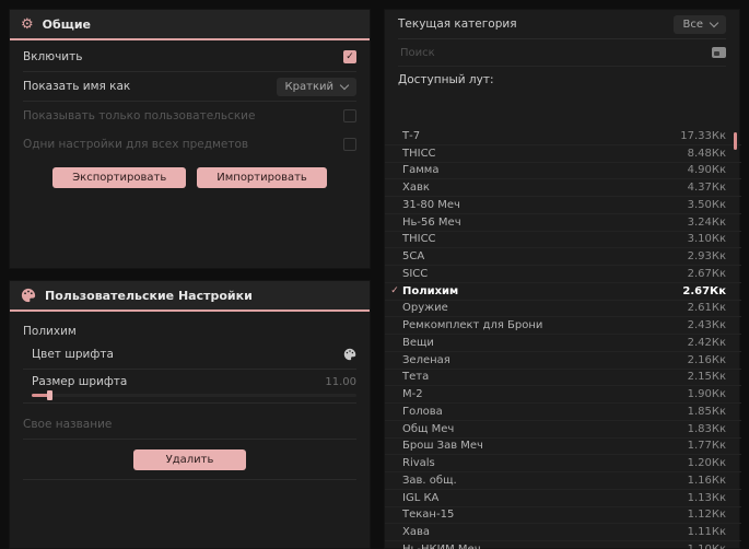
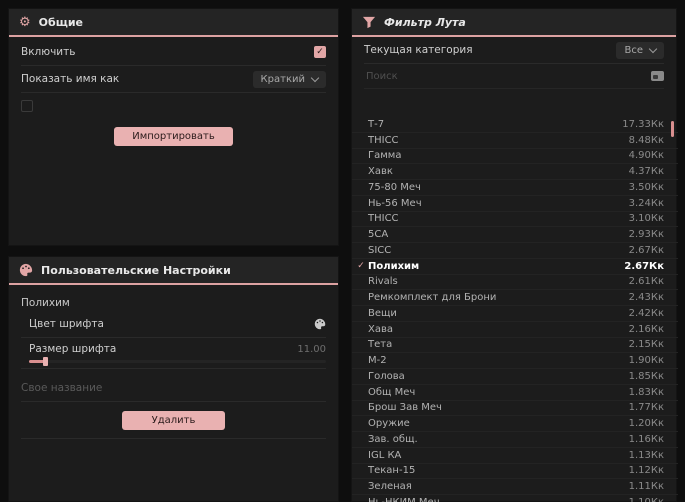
  ⚙
  Общие
  Включить
  ✓
  Показать имя как
  Краткий
- Показывать только пользовательские
- Одни настройки для всех предметов
- Экспортировать
  Импортировать
  Пользовательские Настройки
  Полихим
  Цвет шрифта
  Размер шрифта
  11.00
  Свое название
  Удалить
+ Фильтр Лута
  Текущая категория
  Все
  Поиск
- Доступный лут:
  Т-7
  17.33Кк
  THICC
  8.48Кк
  Гамма
  4.90Кк
  Хавк
  4.37Кк
- 31-80 Меч
+ 75-80 Меч
  3.50Кк
  Нь-56 Меч
  3.24Кк
  THICC
  3.10Кк
  5СА
  2.93Кк
  SICC
  2.67Кк
  ✓
  Полихим
  2.67Кк
- Оружие
+ Rivals
  2.61Кк
  Ремкомплект для Брони
  2.43Кк
  Вещи
  2.42Кк
- Зеленая
+ Хава
  2.16Кк
  Тета
  2.15Кк
  М-2
  1.90Кк
  Голова
  1.85Кк
  Общ Меч
  1.83Кк
  Брош Зав Меч
  1.77Кк
- Rivals
+ Оружие
  1.20Кк
  Зав. общ.
  1.16Кк
  IGL КА
  1.13Кк
  Текан-15
  1.12Кк
- Хава
+ Зеленая
  1.11Кк
